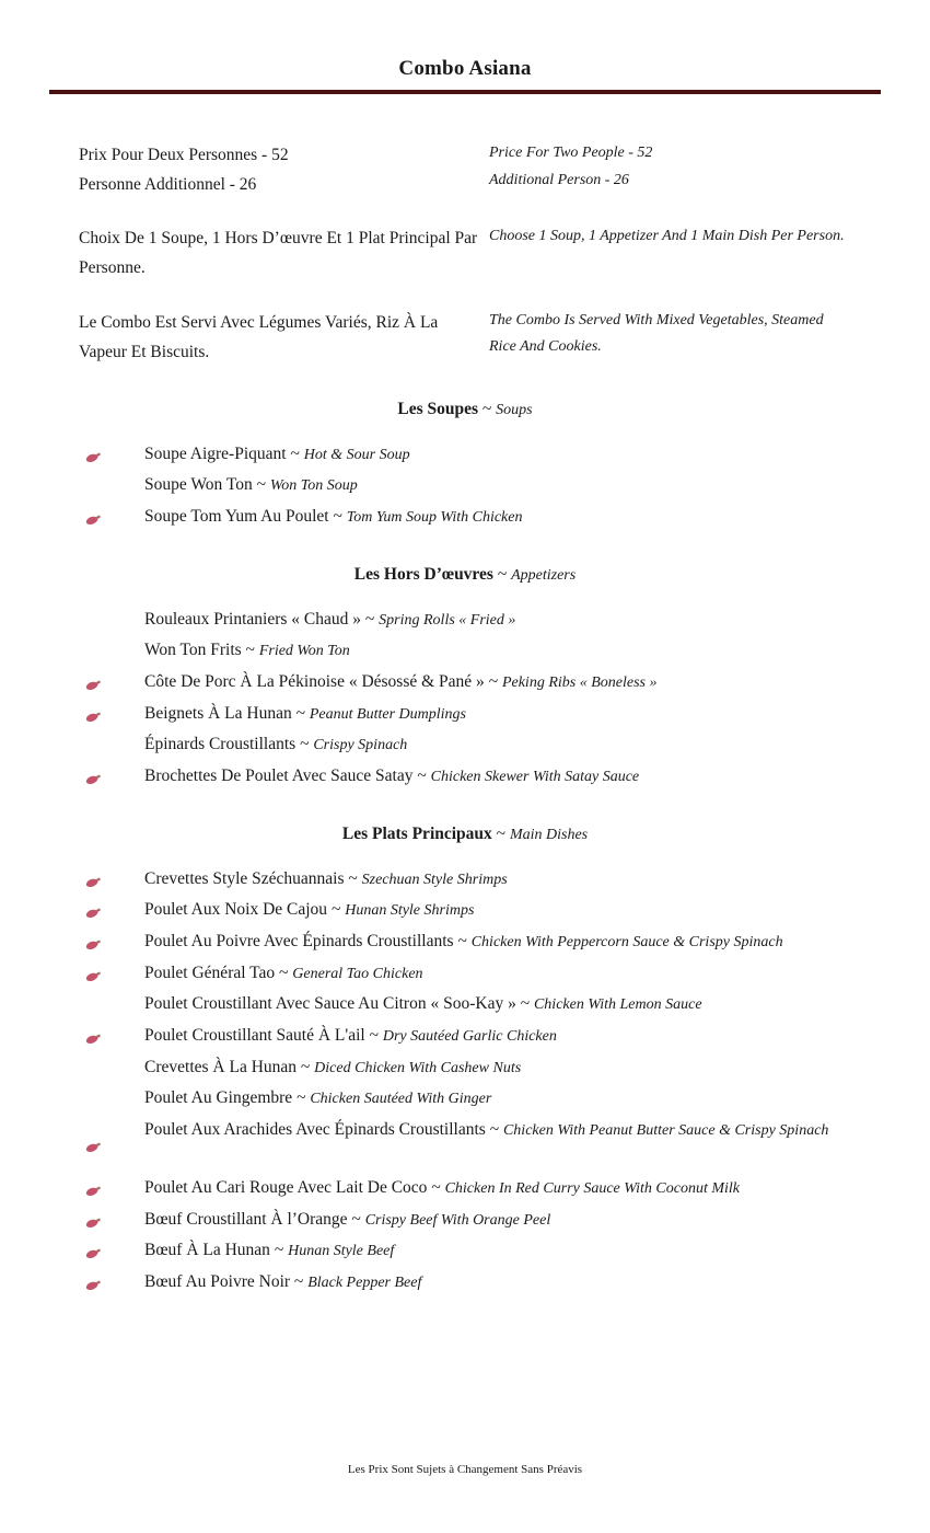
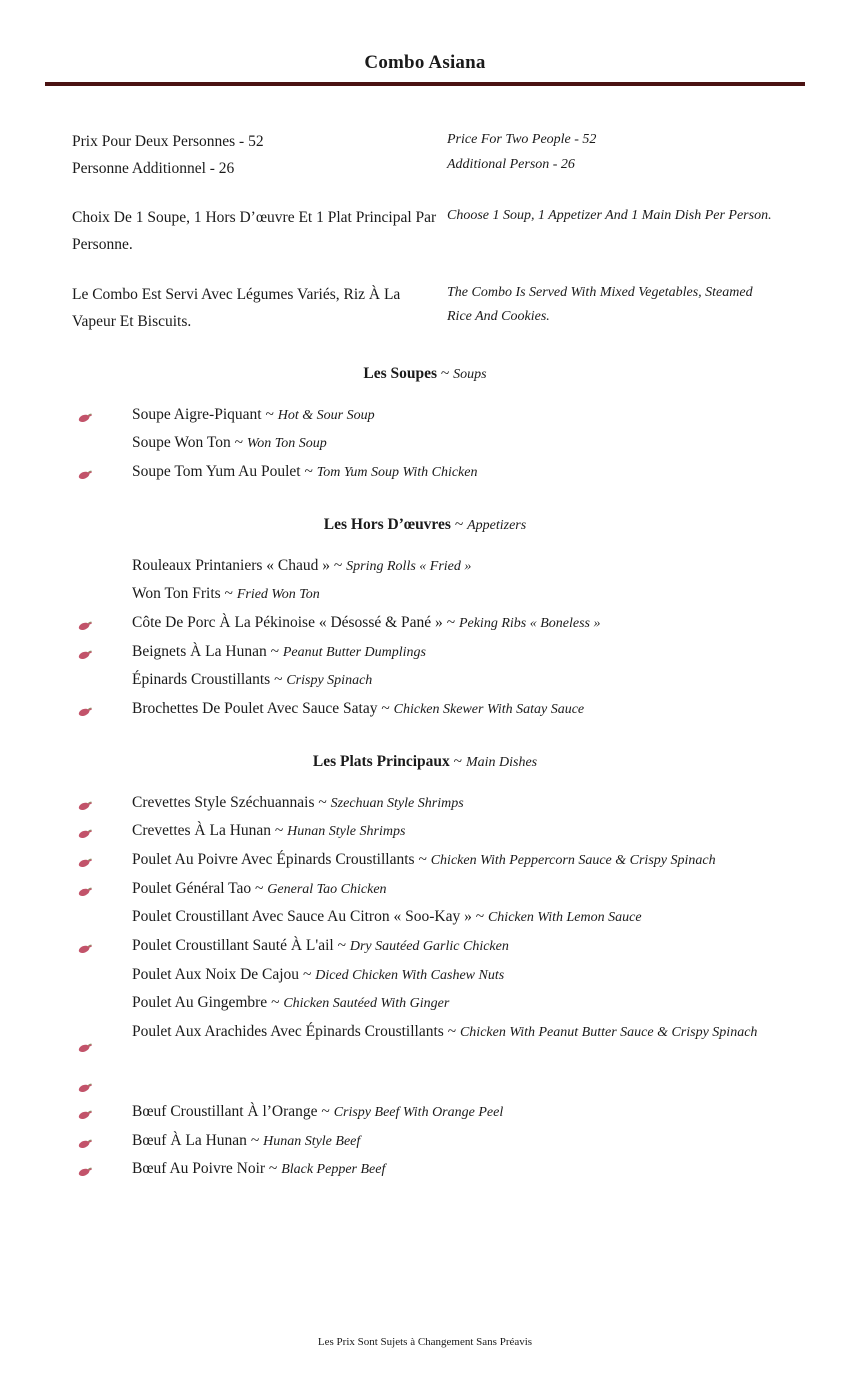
  Combo Asiana
  Prix Pour Deux Personnes - 52
  Personne Additionnel - 26
  Price For Two People - 52
  Additional Person - 26
  Choix De 1 Soupe, 1 Hors D’œuvre Et 1 Plat Principal Par Personne.
  Choose 1 Soup, 1 Appetizer And 1 Main Dish Per Person.
  Le Combo Est Servi Avec Légumes Variés, Riz À La Vapeur Et Biscuits.
  The Combo Is Served With Mixed Vegetables, Steamed Rice And Cookies.
  Les Soupes ~ Soups
  Soupe Aigre-Piquant ~ Hot & Sour Soup
  Soupe Won Ton ~ Won Ton Soup
  Soupe Tom Yum Au Poulet ~ Tom Yum Soup With Chicken
  Les Hors D’œuvres ~ Appetizers
  Rouleaux Printaniers « Chaud » ~ Spring Rolls « Fried »
  Won Ton Frits ~ Fried Won Ton
  Côte De Porc À La Pékinoise « Désossé & Pané » ~ Peking Ribs « Boneless »
  Beignets À La Hunan ~ Peanut Butter Dumplings
  Épinards Croustillants ~ Crispy Spinach
  Brochettes De Poulet Avec Sauce Satay ~ Chicken Skewer With Satay Sauce
  Les Plats Principaux ~ Main Dishes
  Crevettes Style Széchuannais ~ Szechuan Style Shrimps
- Poulet Aux Noix De Cajou ~ Hunan Style Shrimps
+ Crevettes À La Hunan ~ Hunan Style Shrimps
  Poulet Au Poivre Avec Épinards Croustillants ~ Chicken With Peppercorn Sauce & Crispy Spinach
  Poulet Général Tao ~ General Tao Chicken
  Poulet Croustillant Avec Sauce Au Citron « Soo-Kay » ~ Chicken With Lemon Sauce
  Poulet Croustillant Sauté À L'ail ~ Dry Sautéed Garlic Chicken
- Crevettes À La Hunan ~ Diced Chicken With Cashew Nuts
+ Poulet Aux Noix De Cajou ~ Diced Chicken With Cashew Nuts
  Poulet Au Gingembre ~ Chicken Sautéed With Ginger
  Poulet Aux Arachides Avec Épinards Croustillants ~ Chicken With Peanut Butter Sauce & Crispy Spinach
- Poulet Au Cari Rouge Avec Lait De Coco ~ Chicken In Red Curry Sauce With Coconut Milk
  Bœuf Croustillant À l’Orange ~ Crispy Beef With Orange Peel
  Bœuf À La Hunan ~ Hunan Style Beef
  Bœuf Au Poivre Noir ~ Black Pepper Beef
  Les Prix Sont Sujets à Changement Sans Préavis
